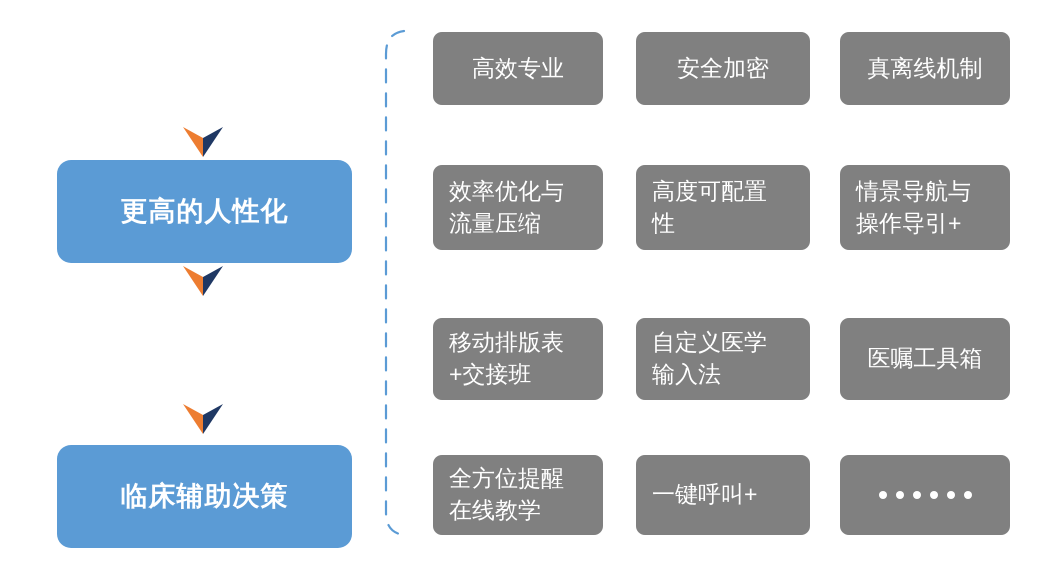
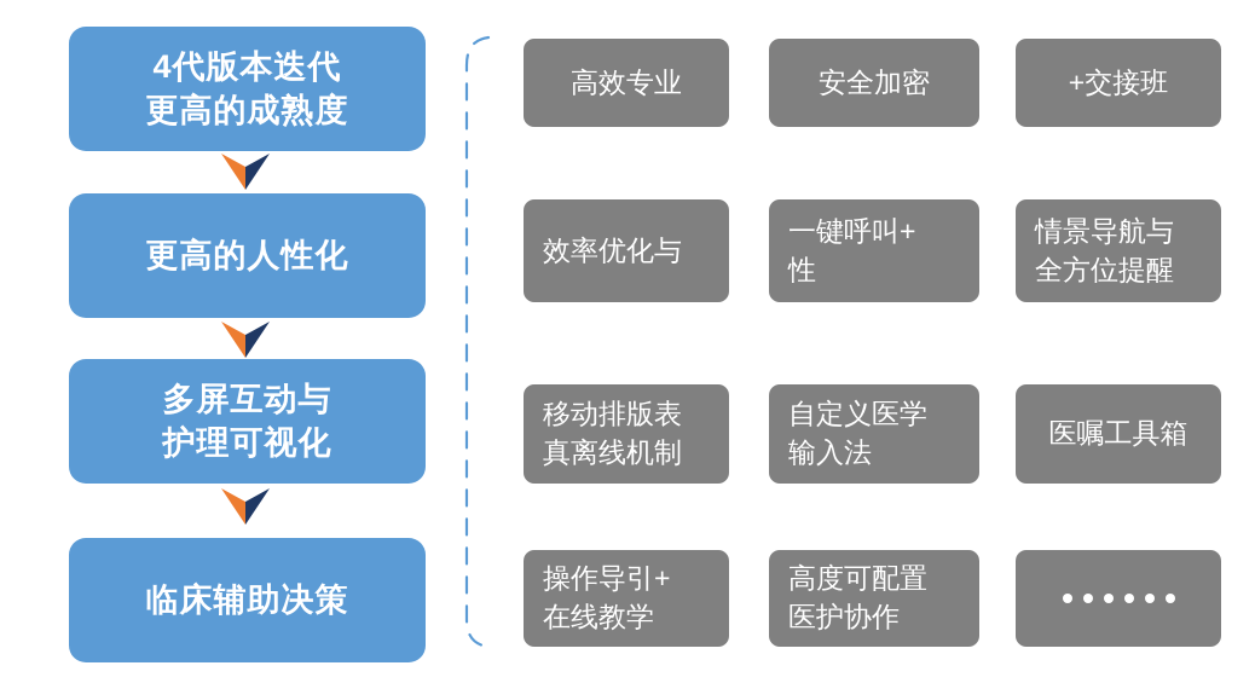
+ 4代版本迭代
+ 更高的成熟度
  更高的人性化
+ 多屏互动与
+ 护理可视化
  临床辅助决策
  高效专业
  安全加密
- 真离线机制
+ +交接班
  效率优化与
- 流量压缩
- 高度可配置
+ 一键呼叫+
  性
  情景导航与
- 操作导引+
+ 全方位提醒
  移动排版表
- +交接班
+ 真离线机制
  自定义医学
  输入法
  医嘱工具箱
- 全方位提醒
+ 操作导引+
  在线教学
- 一键呼叫+
+ 高度可配置
+ 医护协作
